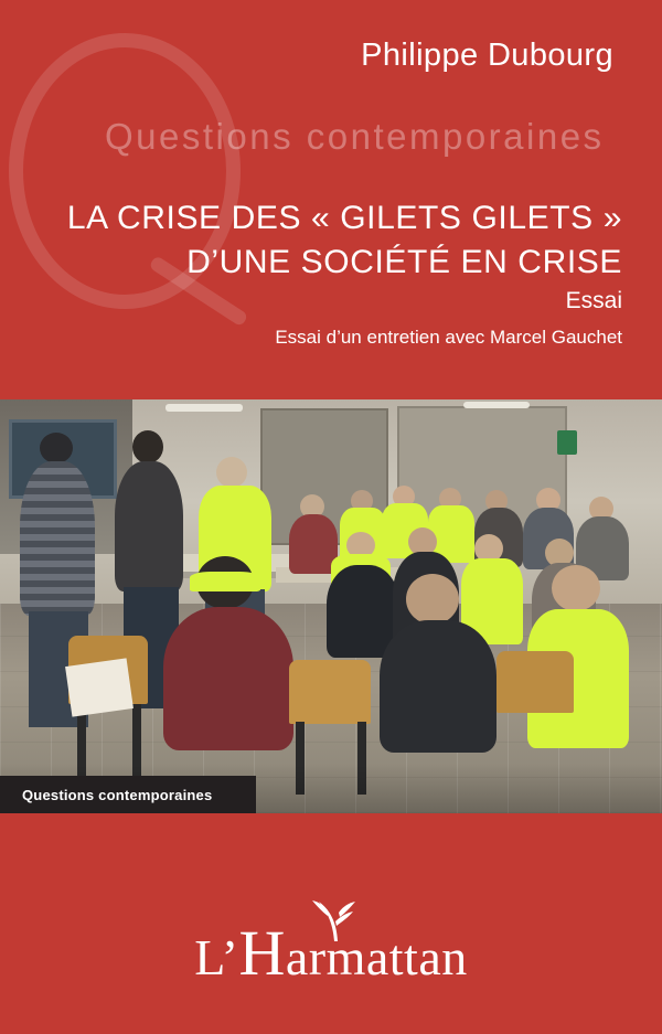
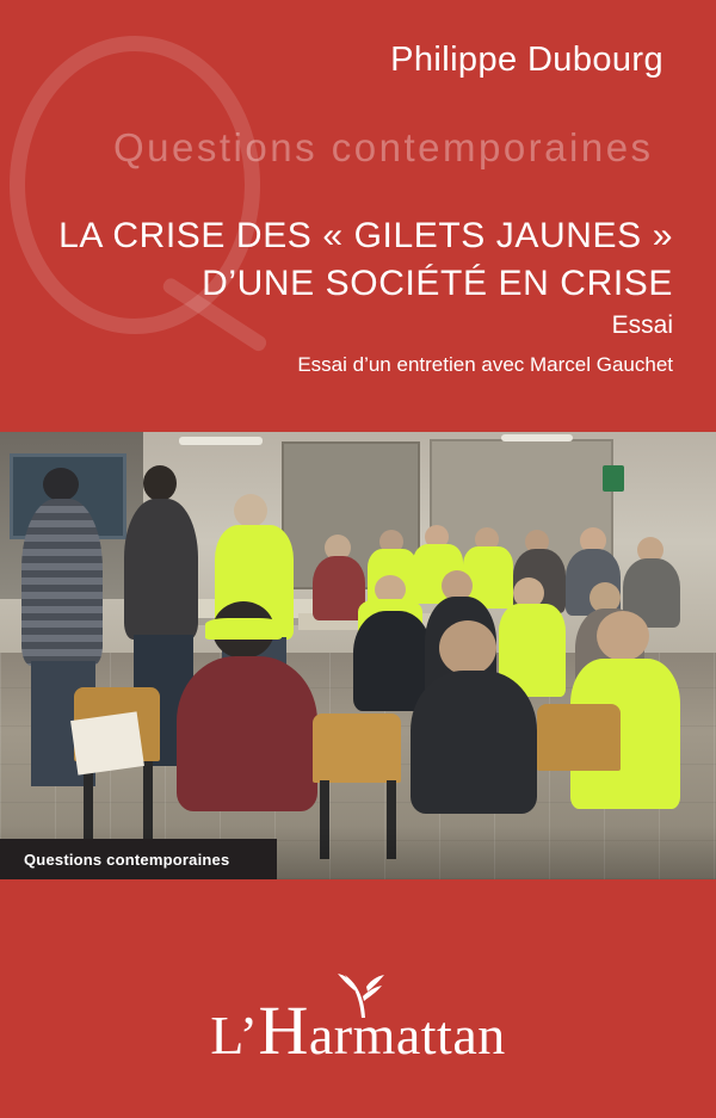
  Philippe Dubourg
  Questions contemporaines
- LA CRISE DES « GILETS GILETS »
+ LA CRISE DES « GILETS JAUNES »
  D’UNE SOCIÉTÉ EN CRISE
  Essai
  Essai d’un entretien avec Marcel Gauchet
  Questions contemporaines
  L’Harmattan
